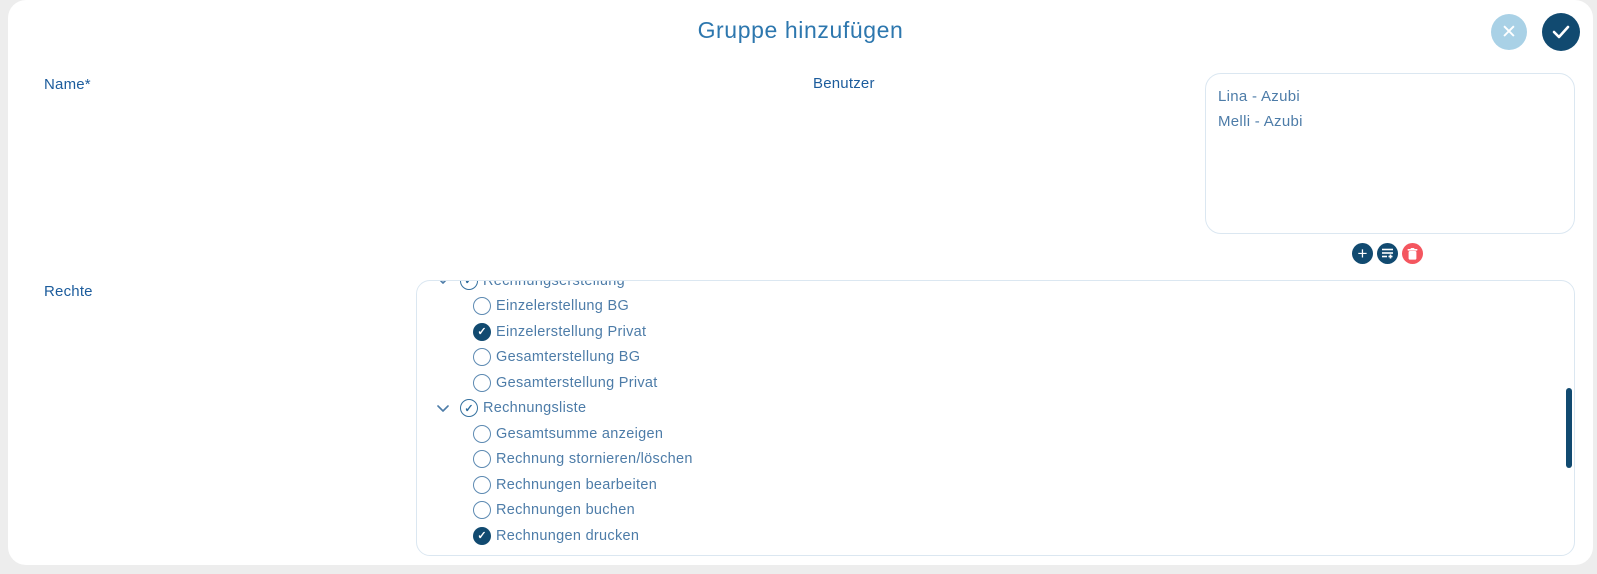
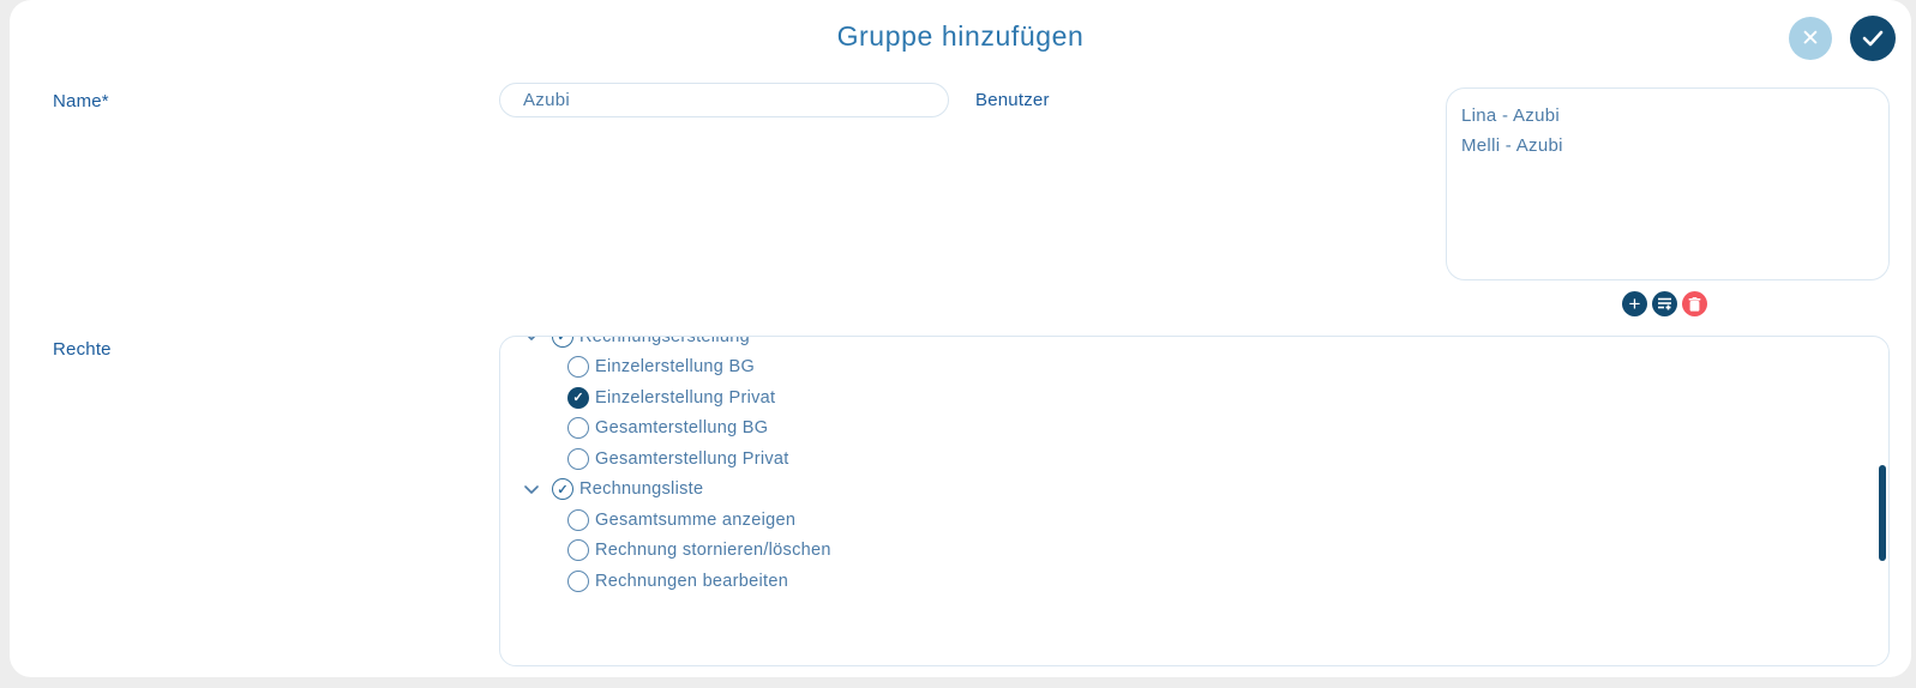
  Gruppe hinzufügen
  ✕
  Name*
+ Azubi
  Benutzer
  Lina - Azubi
  Melli - Azubi
  +
  Rechte
  Rechnungserstellung
  Einzelerstellung BG
  Einzelerstellung Privat
  Gesamterstellung BG
  Gesamterstellung Privat
  Rechnungsliste
  Gesamtsumme anzeigen
  Rechnung stornieren/löschen
  Rechnungen bearbeiten
- Rechnungen buchen
- Rechnungen drucken
